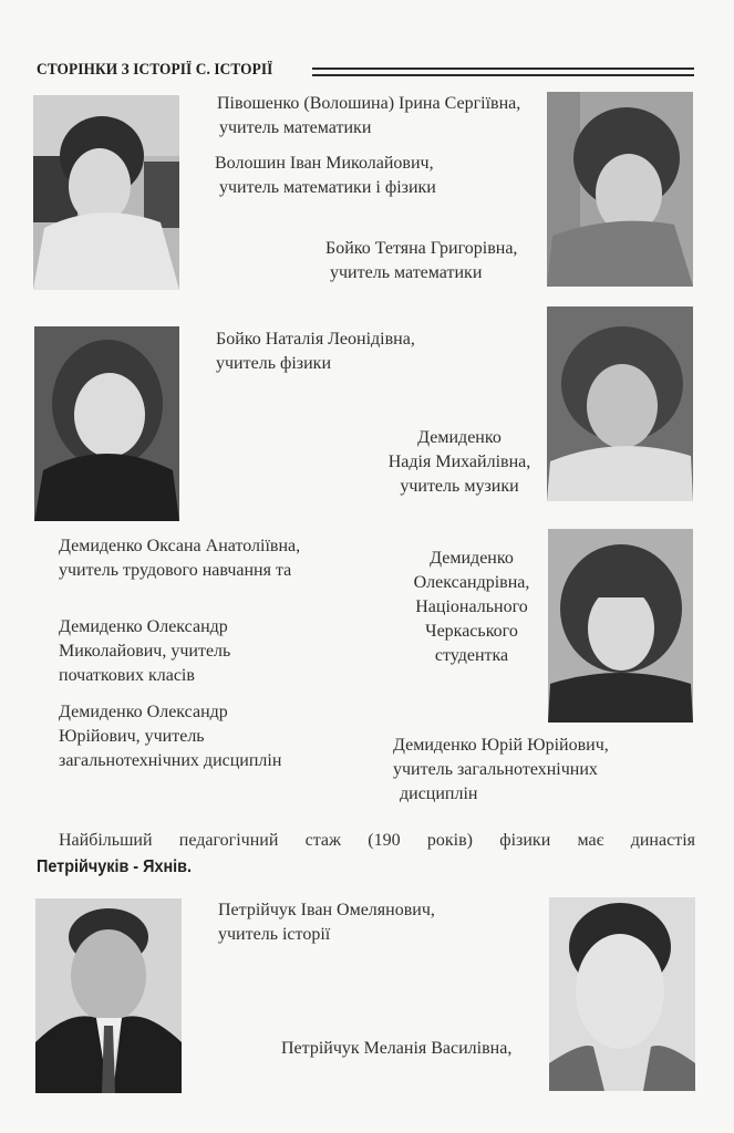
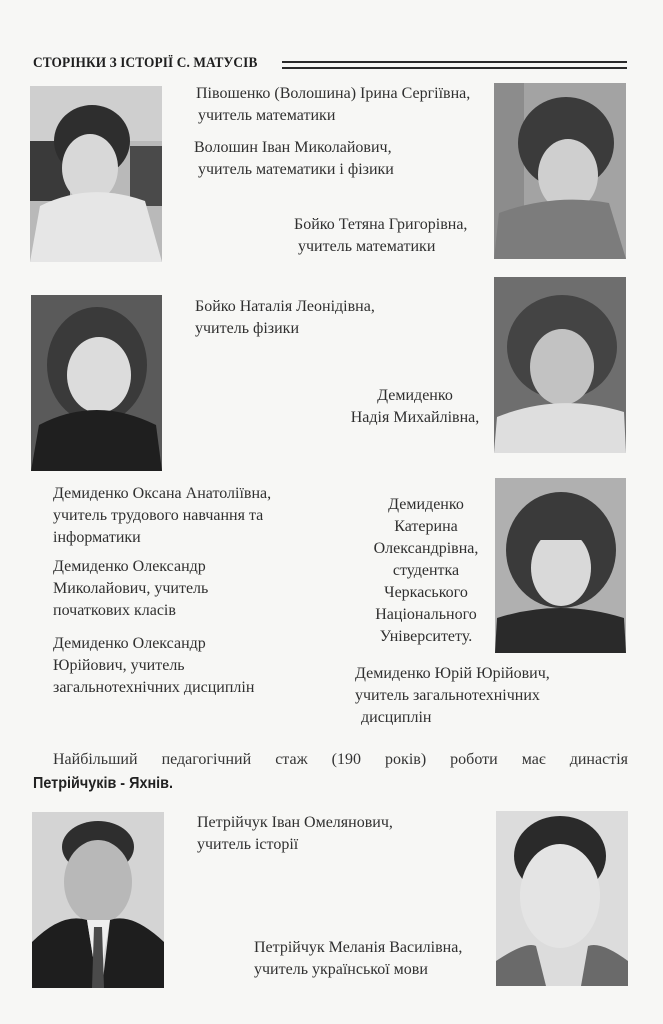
- СТОРІНКИ З ІСТОРІЇ С. ІСТОРІЇ
+ СТОРІНКИ З ІСТОРІЇ С. МАТУСІВ
  Півошенко (Волошина) Ірина Сергіївна,
  учитель математики
  Волошин Іван Миколайович,
  учитель математики і фізики
  Бойко Тетяна Григорівна,
  учитель математики
  Бойко Наталія Леонідівна,
  учитель фізики
  Демиденко
  Надія Михайлівна,
- учитель музики
  Демиденко Оксана Анатоліївна,
  учитель трудового навчання та
+ інформатики
  Демиденко Олександр
  Миколайович, учитель
  початкових класів
  Демиденко Олександр
  Юрійович, учитель
  загальнотехнічних дисциплін
  Демиденко
+ Катерина
  Олександрівна,
- Національного
+ студентка
  Черкаського
- студентка
+ Національного
+ Університету.
  Демиденко Юрій Юрійович,
  учитель загальнотехнічних
  дисциплін
- Найбільший педагогічний стаж (190 років) фізики має династія
+ Найбільший педагогічний стаж (190 років) роботи має династія
  Петрійчуків - Яхнів.
  Петрійчук Іван Омелянович,
  учитель історії
  Петрійчук Меланія Василівна,
+ учитель української мови
